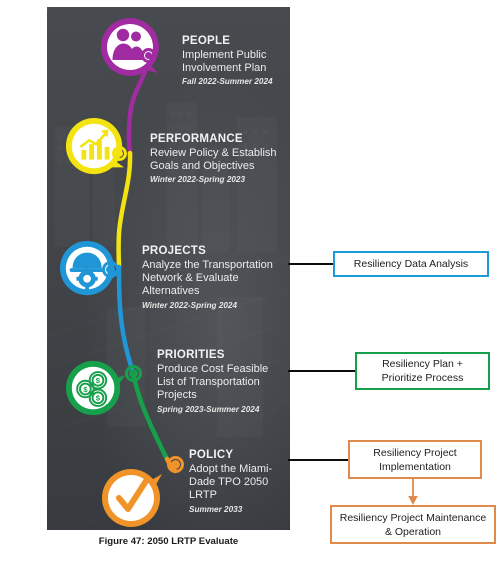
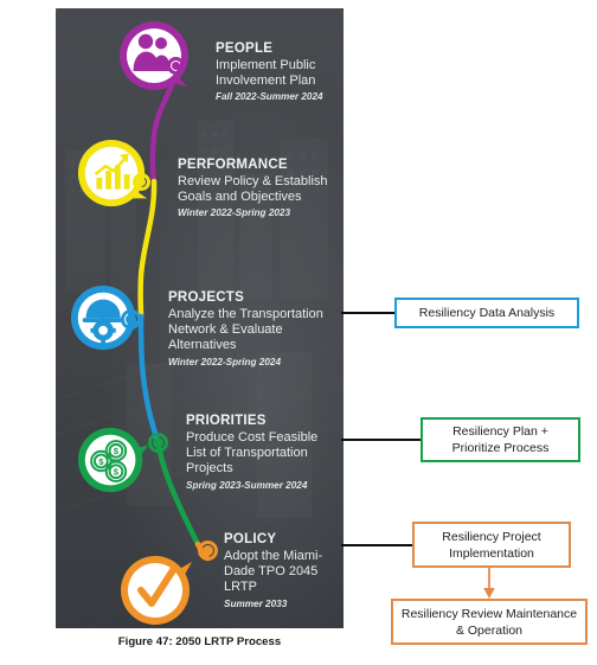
  PEOPLE
  Implement Public Involvement Plan
  Fall 2022-Summer 2024
  PERFORMANCE
  Review Policy & Establish Goals and Objectives
  Winter 2022-Spring 2023
  PROJECTS
  Analyze the Transportation Network & Evaluate Alternatives
  Winter 2022-Spring 2024
  $
  $
  $
  PRIORITIES
  Produce Cost Feasible List of Transportation Projects
  Spring 2023-Summer 2024
  POLICY
- Adopt the Miami-Dade TPO 2050 LRTP
+ Adopt the Miami-Dade TPO 2045 LRTP
  Summer 2033
- Figure 47: 2050 LRTP Evaluate
+ Figure 47: 2050 LRTP Process
  Resiliency Data Analysis
  Resiliency Plan + Prioritize Process
  Resiliency Project Implementation
- Resiliency Project Maintenance & Operation
+ Resiliency Review Maintenance & Operation
